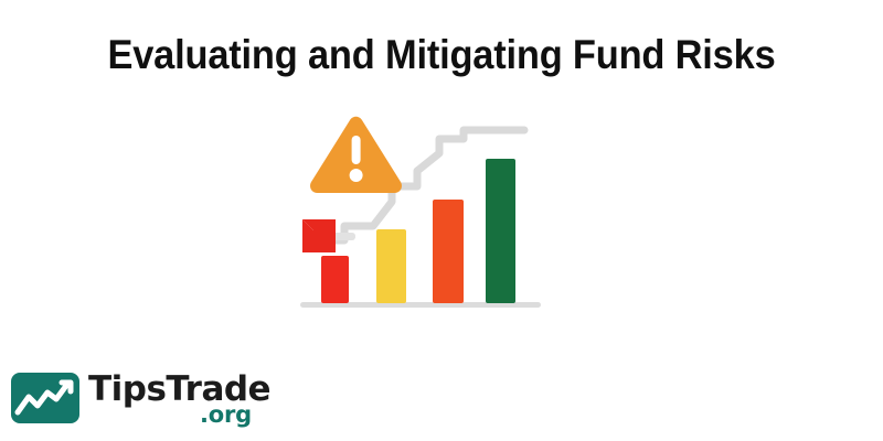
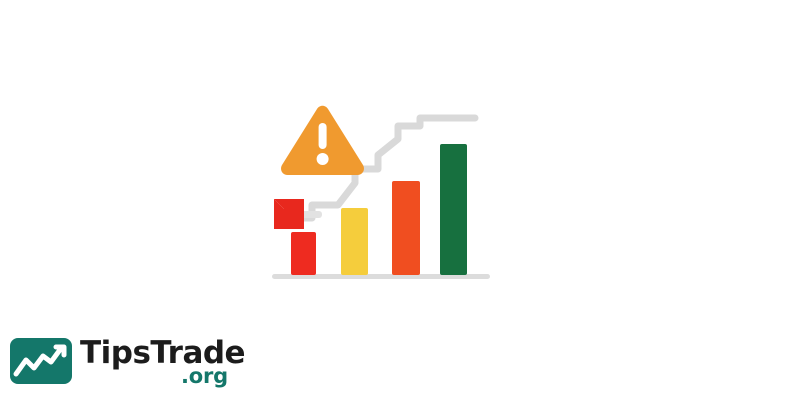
- Evaluating and Mitigating Fund Risks
  TipsTrade
  .org
